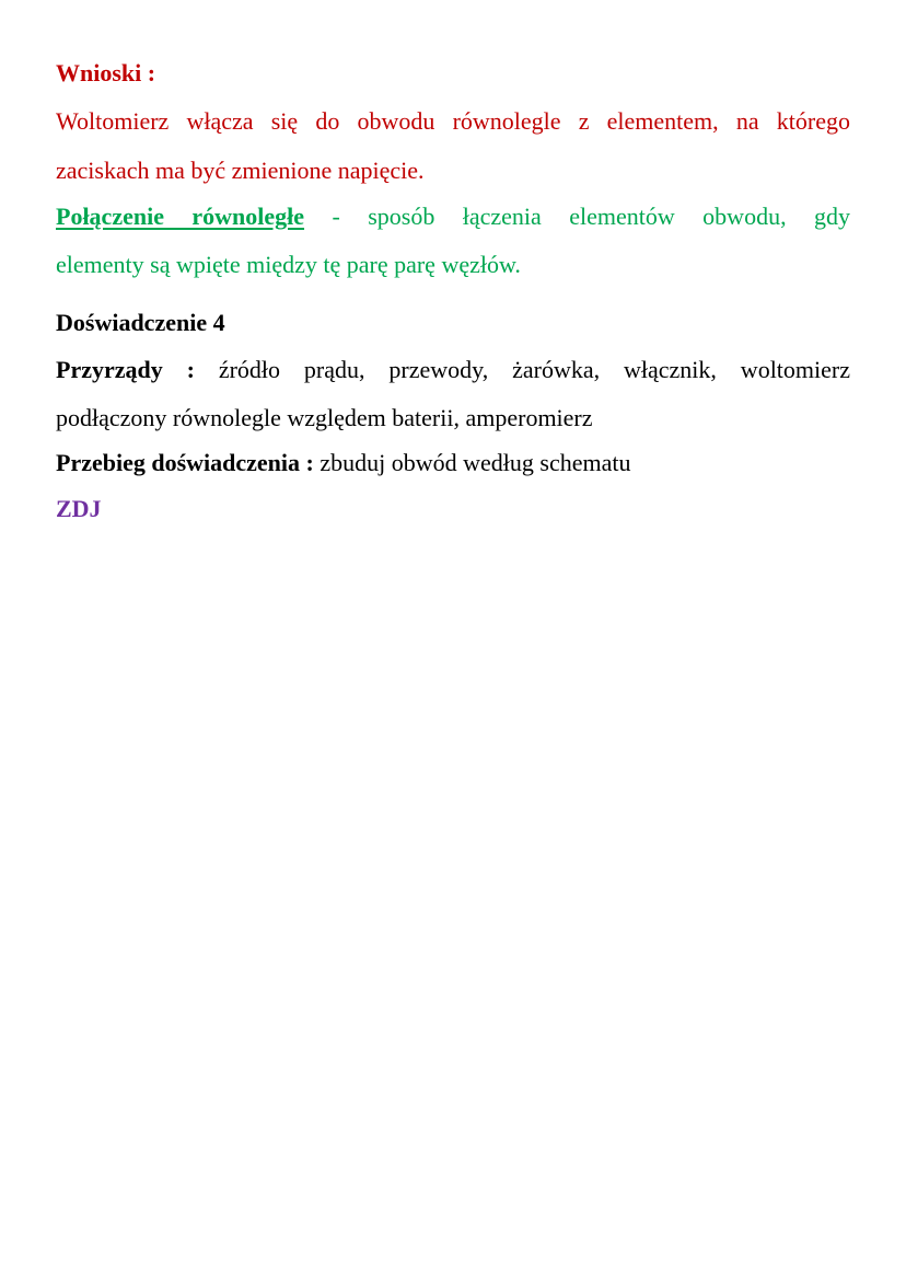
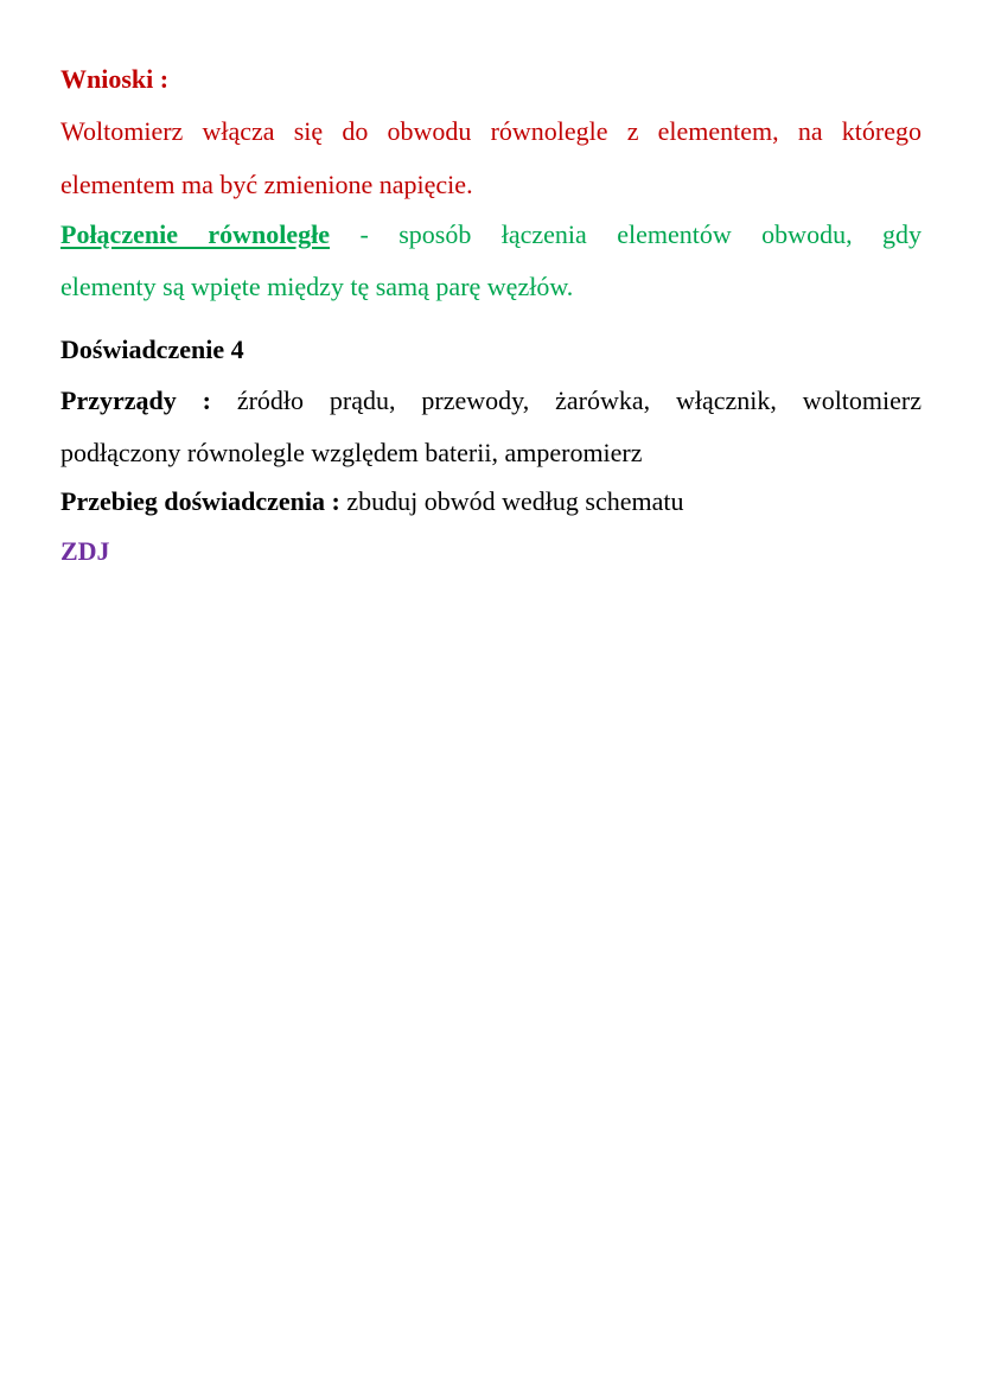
  Wnioski :
  Woltomierz włącza się do obwodu równolegle z elementem, na którego
- zaciskach ma być zmienione napięcie.
+ elementem ma być zmienione napięcie.
  Połączenie równoległe - sposób łączenia elementów obwodu, gdy
- elementy są wpięte między tę parę parę węzłów.
+ elementy są wpięte między tę samą parę węzłów.
  Doświadczenie 4
  Przyrządy : źródło prądu, przewody, żarówka, włącznik, woltomierz
  podłączony równolegle względem baterii, amperomierz
  Przebieg doświadczenia : zbuduj obwód według schematu
  ZDJ
